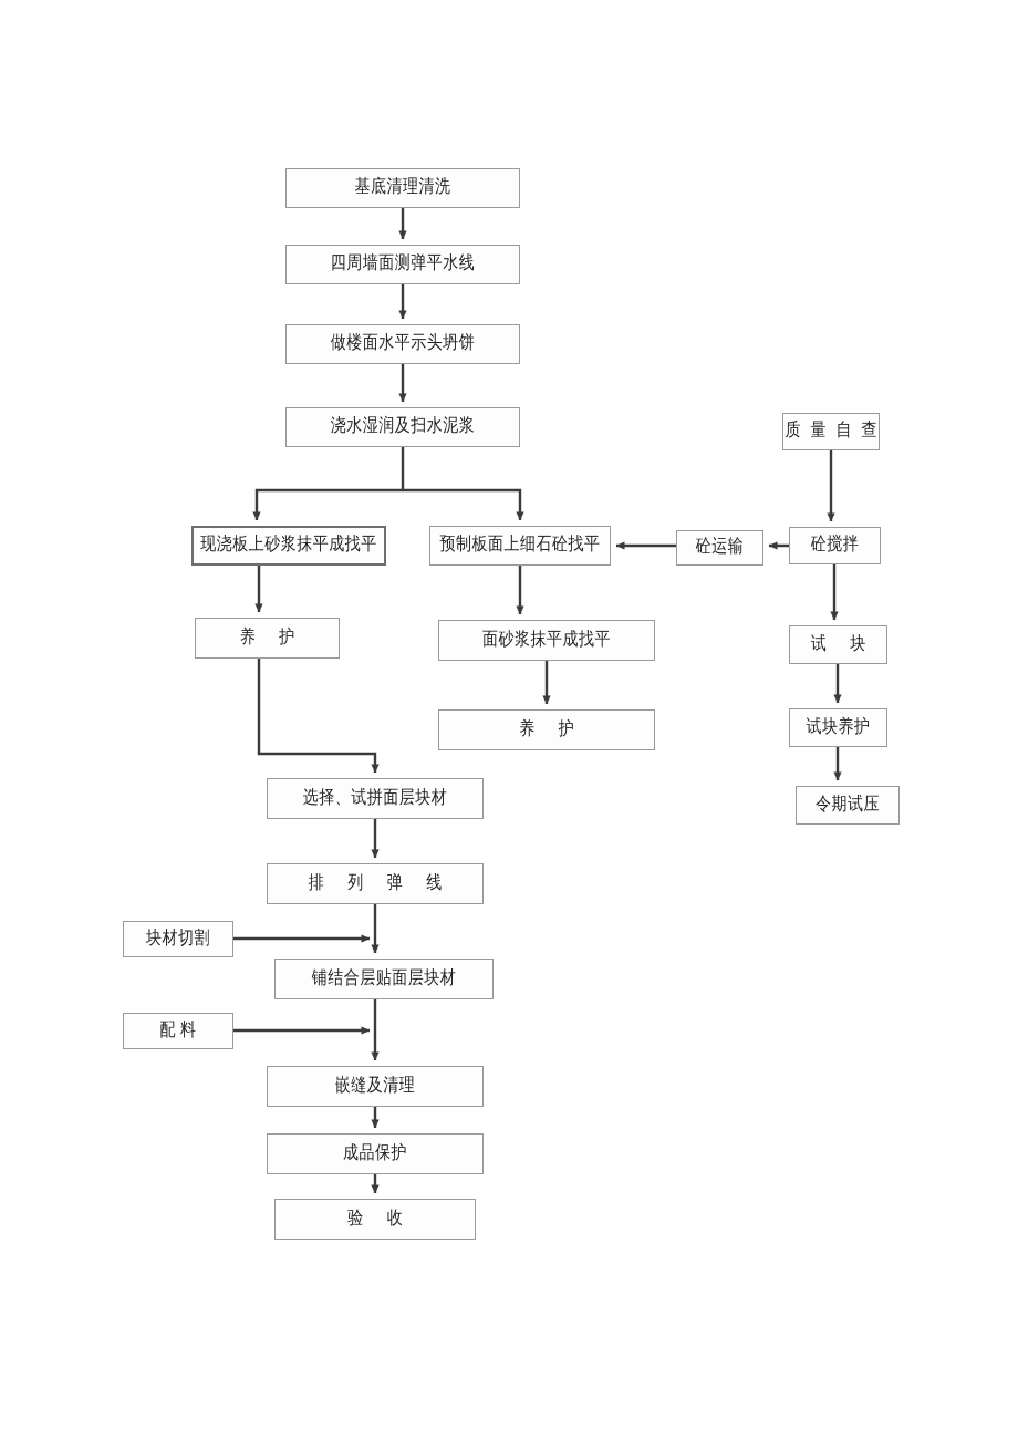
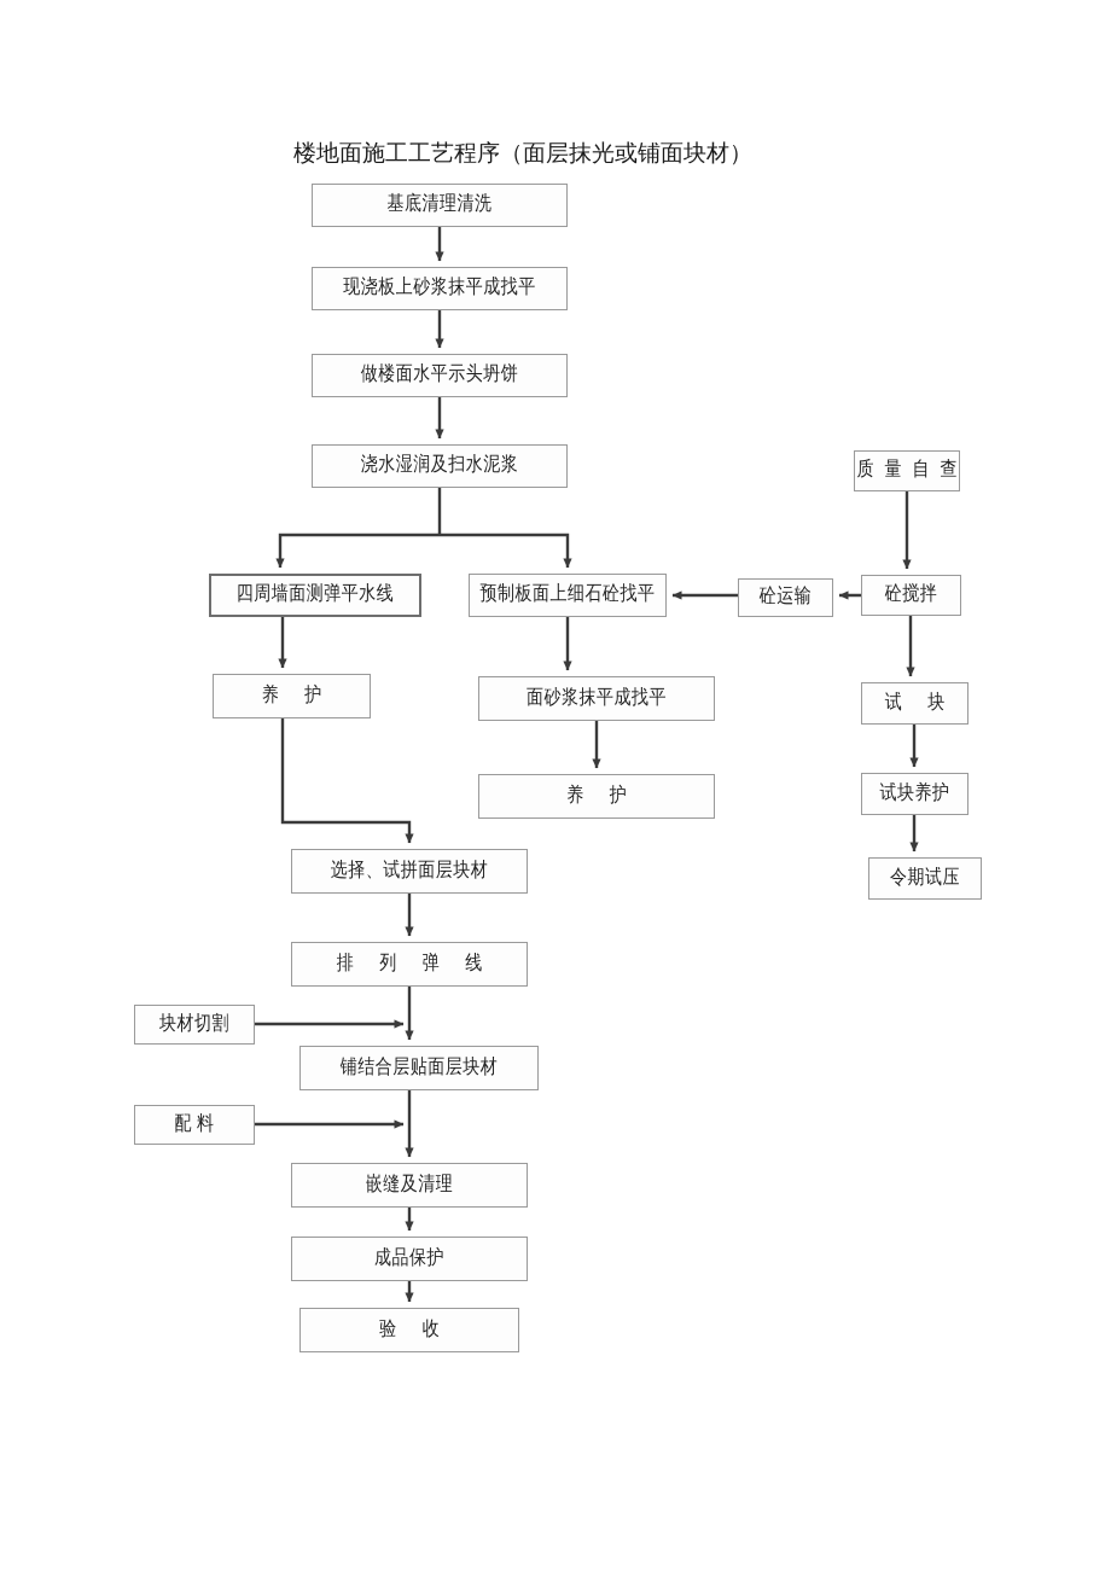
+ 楼地面施工工艺程序（面层抹光或铺面块材）
  基底清理清洗
- 四周墙面测弹平水线
+ 现浇板上砂浆抹平成找平
  做楼面水平示头坍饼
  浇水湿润及扫水泥浆
- 现浇板上砂浆抹平成找平
+ 四周墙面测弹平水线
  预制板面上细石砼找平
  养 护
  面砂浆抹平成找平
  养 护
  选择、试拼面层块材
  排 列 弹 线
  块材切割
  铺结合层贴面层块材
  配 料
  嵌缝及清理
  成品保护
  验 收
  质量自查
  砼搅拌
  砼运输
  试 块
  试块养护
  令期试压
